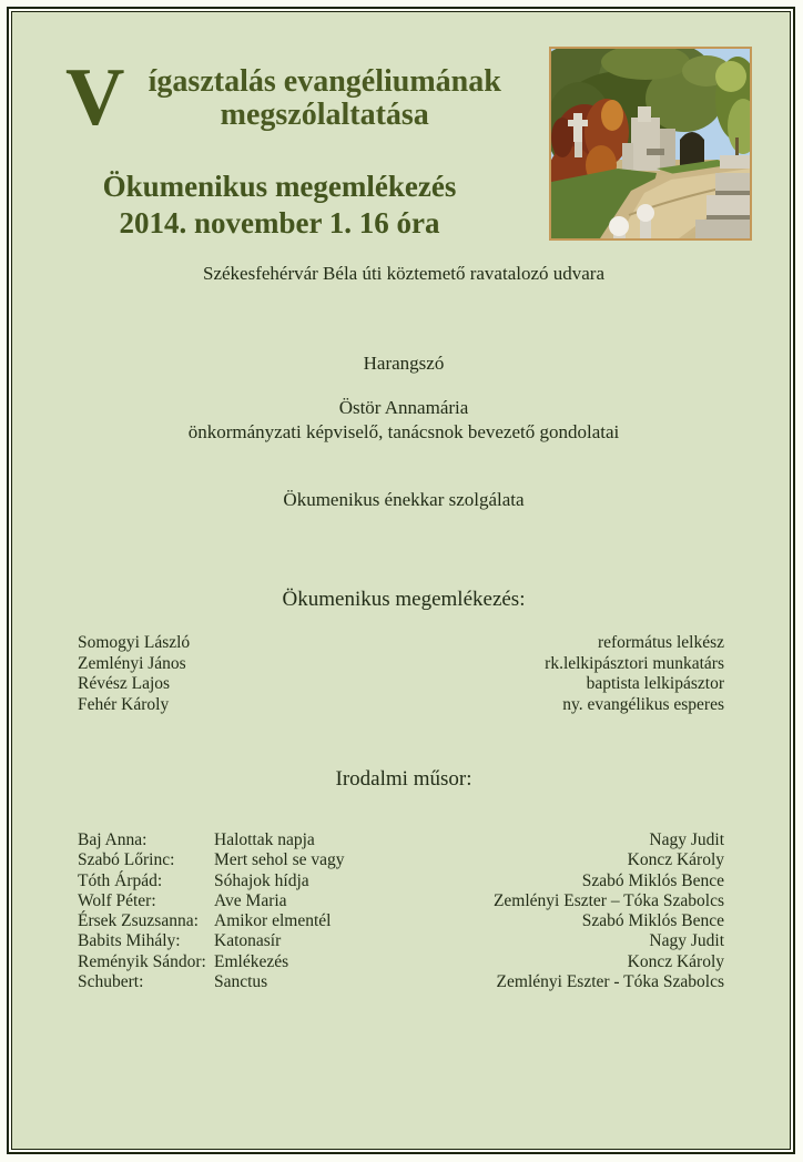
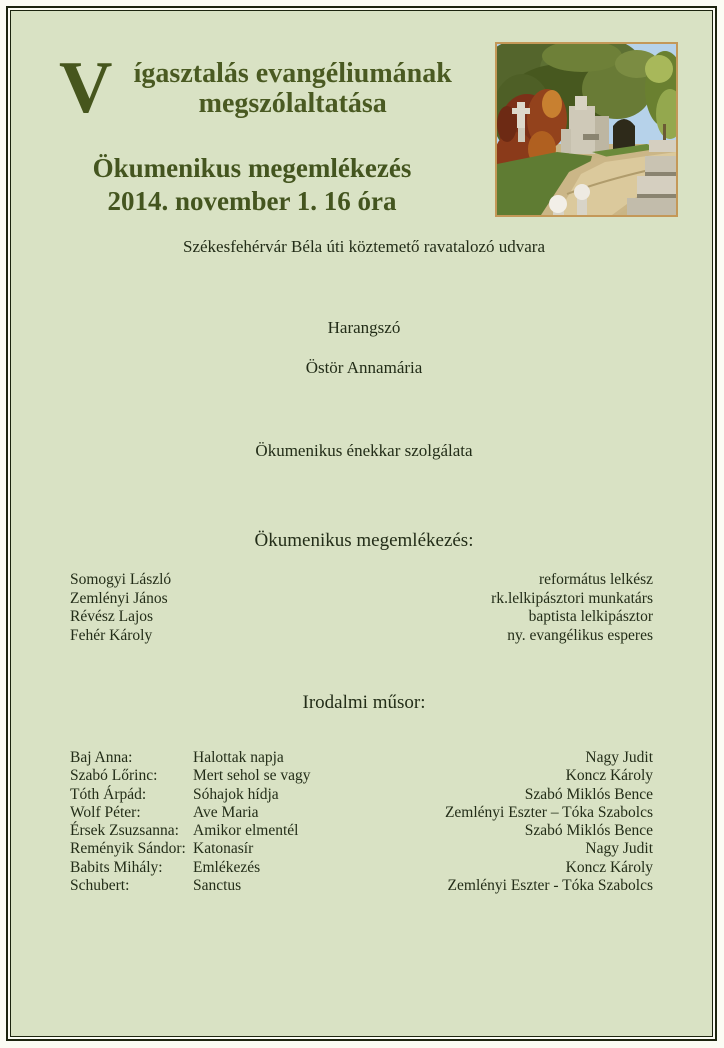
  V
  ígasztalás evangéliumának
  megszólaltatása
  Ökumenikus megemlékezés
  2014. november 1. 16 óra
  Székesfehérvár Béla úti köztemető ravatalozó udvara
  Harangszó
  Östör Annamária
- önkormányzati képviselő, tanácsnok bevezető gondolatai
  Ökumenikus énekkar szolgálata
  Ökumenikus megemlékezés:
  Somogyi László
  református lelkész
  Zemlényi János
  rk.lelkipásztori munkatárs
  Révész Lajos
  baptista lelkipásztor
  Fehér Károly
  ny. evangélikus esperes
  Irodalmi műsor:
  Baj Anna:
  Halottak napja
  Nagy Judit
  Szabó Lőrinc:
  Mert sehol se vagy
  Koncz Károly
  Tóth Árpád:
  Sóhajok hídja
  Szabó Miklós Bence
  Wolf Péter:
  Ave Maria
  Zemlényi Eszter – Tóka Szabolcs
  Érsek Zsuzsanna:
  Amikor elmentél
  Szabó Miklós Bence
- Babits Mihály:
+ Reményik Sándor:
  Katonasír
  Nagy Judit
- Reményik Sándor:
+ Babits Mihály:
  Emlékezés
  Koncz Károly
  Schubert:
  Sanctus
  Zemlényi Eszter - Tóka Szabolcs
